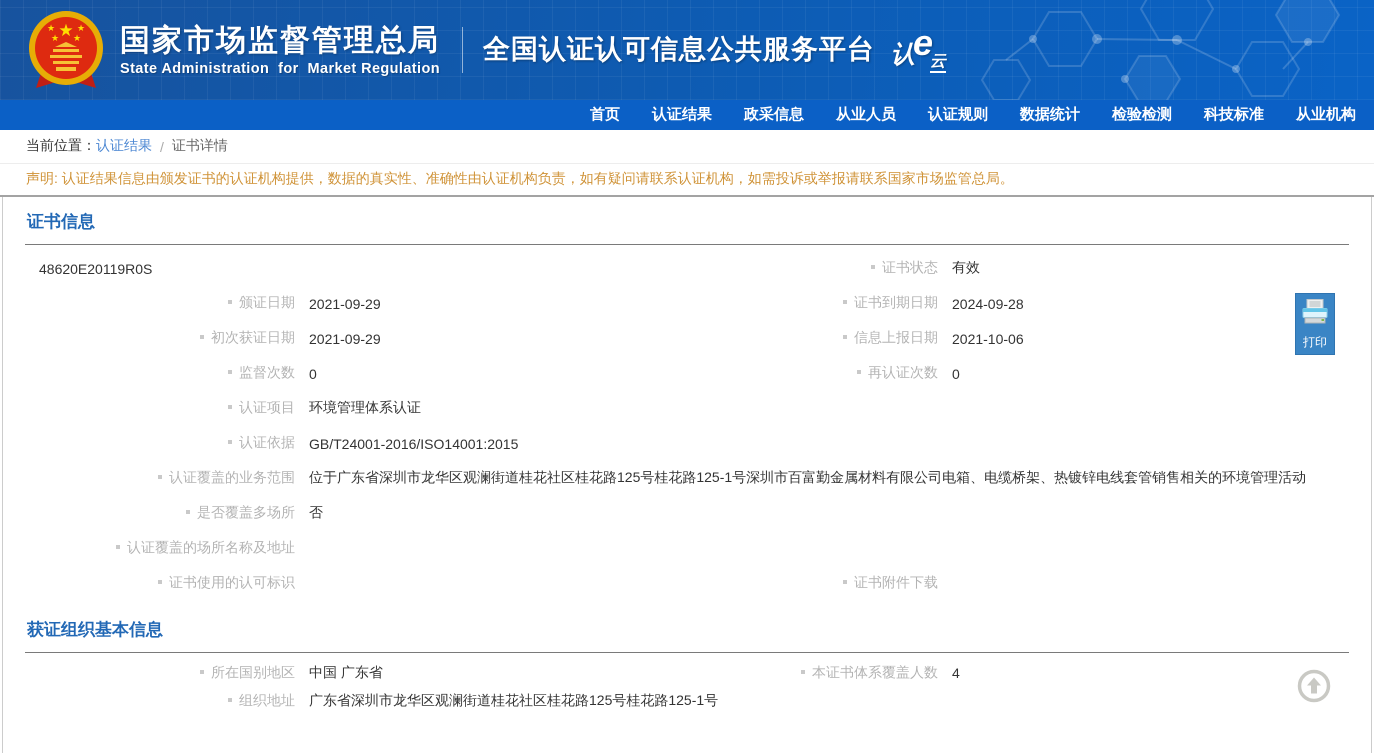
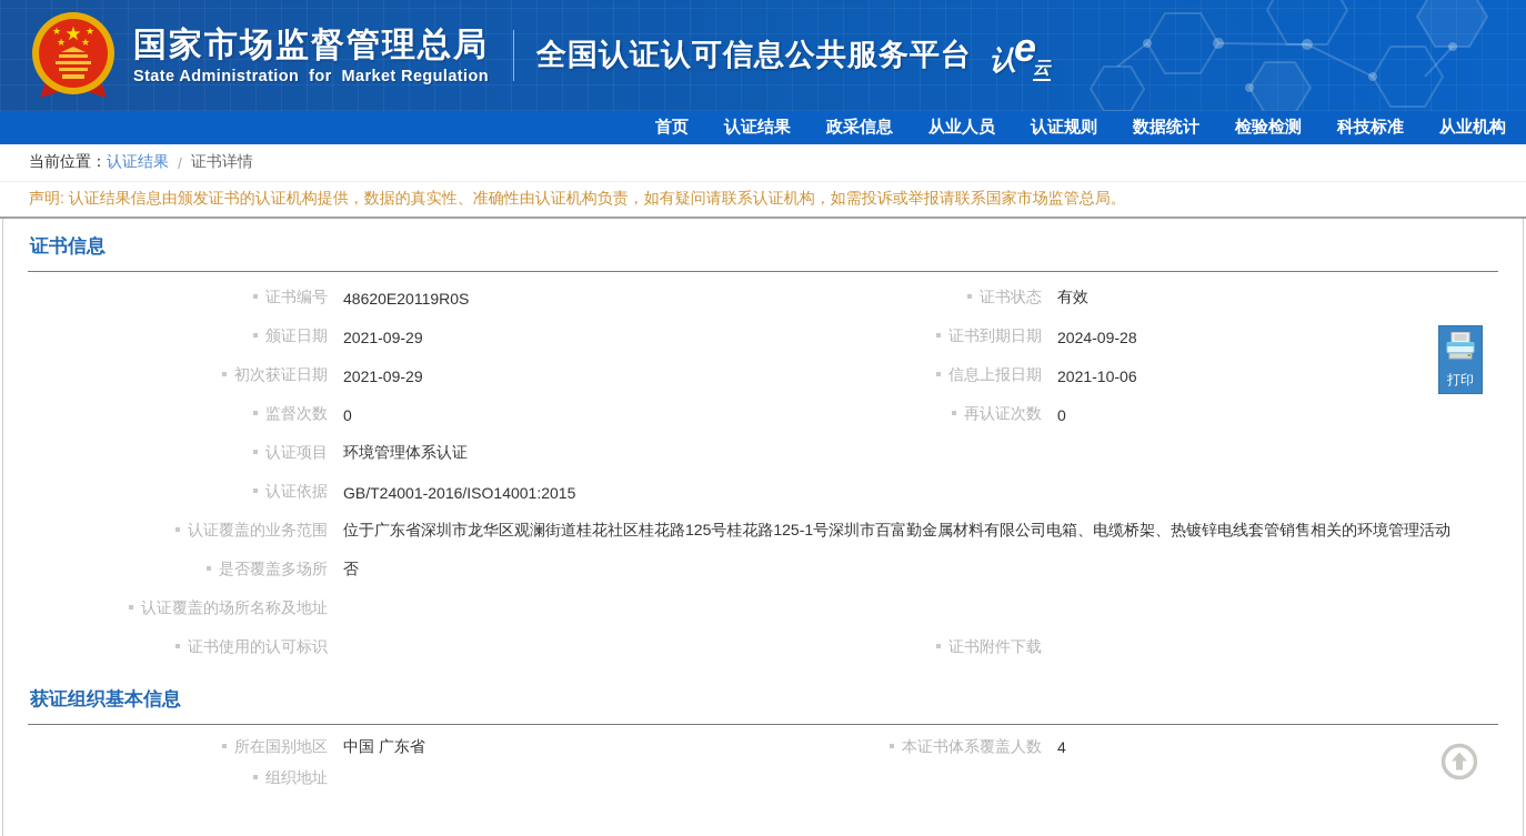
  ★
  ★
  ★
  ★
  ★
  国家市场监督管理总局
  State Administration for Market Regulation
  全国认证认可信息公共服务平台
  认e云
  首页
  认证结果
  政采信息
  从业人员
  认证规则
  数据统计
  检验检测
  科技标准
  从业机构
  当前位置：
  认证结果
  /
  证书详情
  声明: 认证结果信息由颁发证书的认证机构提供，数据的真实性、准确性由认证机构负责，如有疑问请联系认证机构，如需投诉或举报请联系国家市场监管总局。
  证书信息
+ 证书编号
  48620E20119R0S
  证书状态
  有效
  颁证日期
  2021-09-29
  证书到期日期
  2024-09-28
  初次获证日期
  2021-09-29
  信息上报日期
  2021-10-06
  监督次数
  0
  再认证次数
  0
  认证项目
  环境管理体系认证
  认证依据
  GB/T24001-2016/ISO14001:2015
  认证覆盖的业务范围
  位于广东省深圳市龙华区观澜街道桂花社区桂花路125号桂花路125-1号深圳市百富勤金属材料有限公司电箱、电缆桥架、热镀锌电线套管销售相关的环境管理活动
  是否覆盖多场所
  否
  认证覆盖的场所名称及地址
  证书使用的认可标识
  证书附件下载
  获证组织基本信息
  所在国别地区
  中国 广东省
  本证书体系覆盖人数
  4
  组织地址
- 广东省深圳市龙华区观澜街道桂花社区桂花路125号桂花路125-1号
  打印
